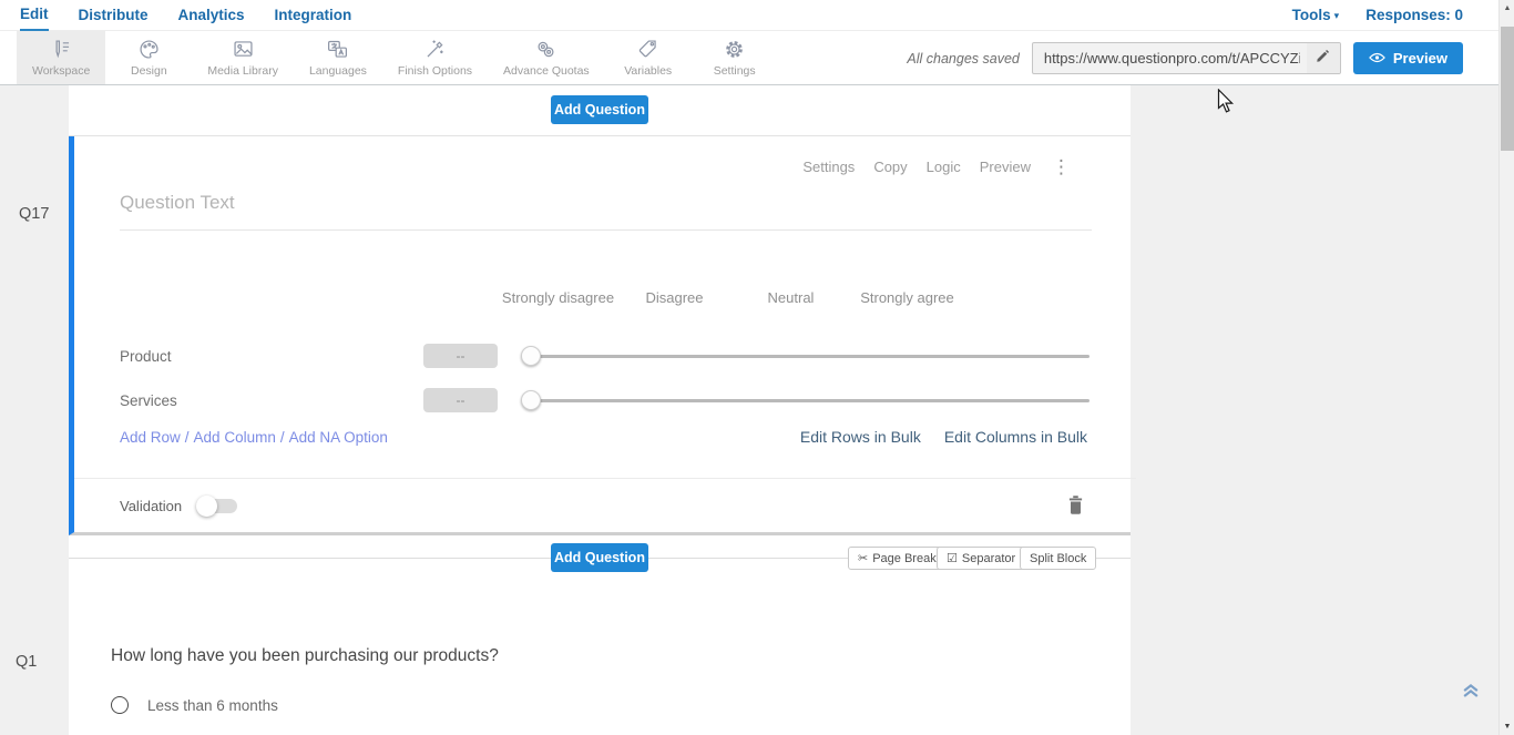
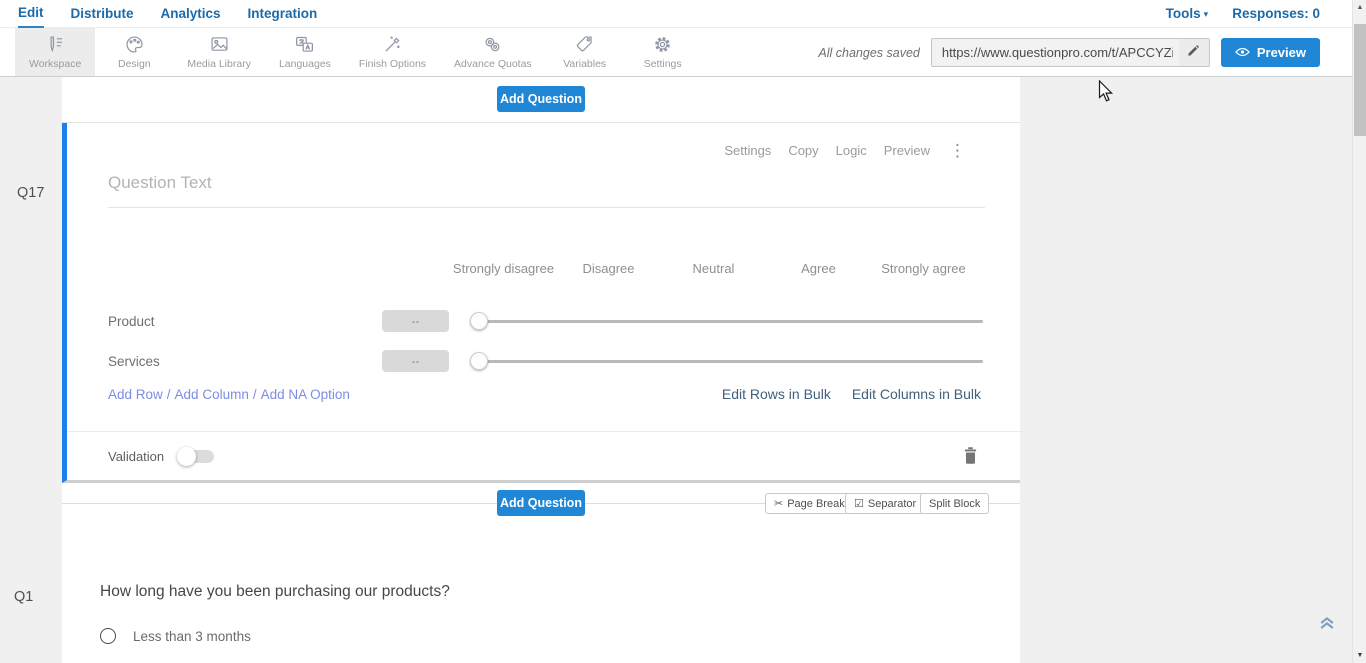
  Edit
  Distribute
  Analytics
  Integration
  Tools ▾
  Responses: 0
  Workspace
  Design
  Media Library
  Languages
  Finish Options
  Advance Quotas
  Variables
  Settings
  All changes saved
  https://www.questionpro.com/t/APCCYZ
  Preview
  Q17
  Q1
  Add Question
  Settings
  Copy
  Logic
  Preview
  ⋮
  Question Text
  Strongly disagree
  Disagree
  Neutral
+ Agree
  Strongly agree
  Product
  --
  Services
  --
  Add Row / Add Column / Add NA Option
  Edit Rows in Bulk
  Edit Columns in Bulk
  Validation
  Add Question
  ✂
  Page Break
  ☑
  Separator
  Split Block
  How long have you been purchasing our products?
- Less than 6 months
+ Less than 3 months
